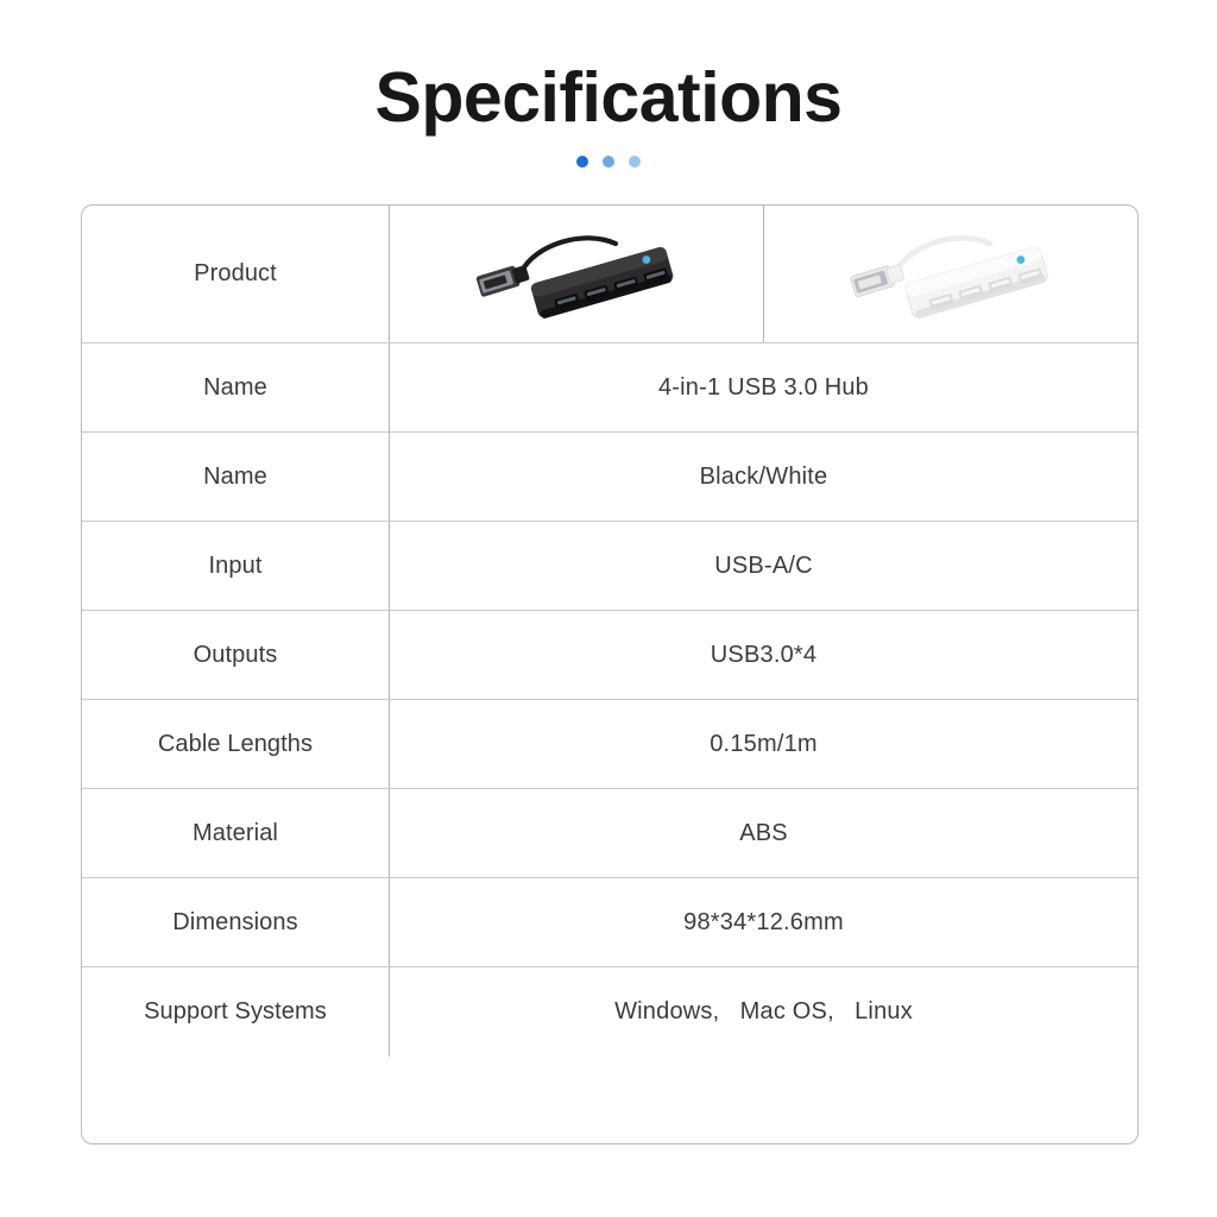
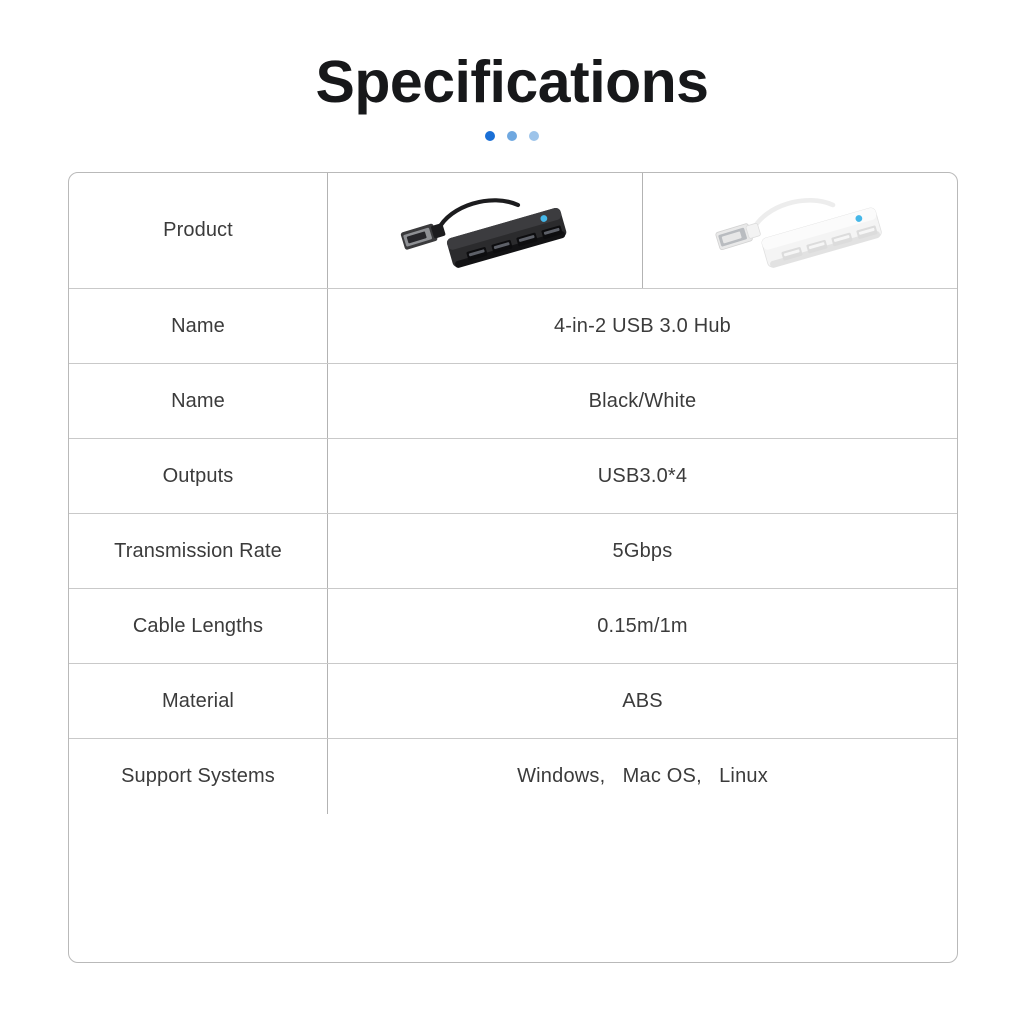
  Specifications
  Product
  Name
- 4-in-1 USB 3.0 Hub
+ 4-in-2 USB 3.0 Hub
  Name
  Black/White
- Input
- USB-A/C
  Outputs
  USB3.0*4
+ Transmission Rate
+ 5Gbps
  Cable Lengths
  0.15m/1m
  Material
  ABS
- Dimensions
- 98*34*12.6mm
  Support Systems
  Windows, Mac OS, Linux
